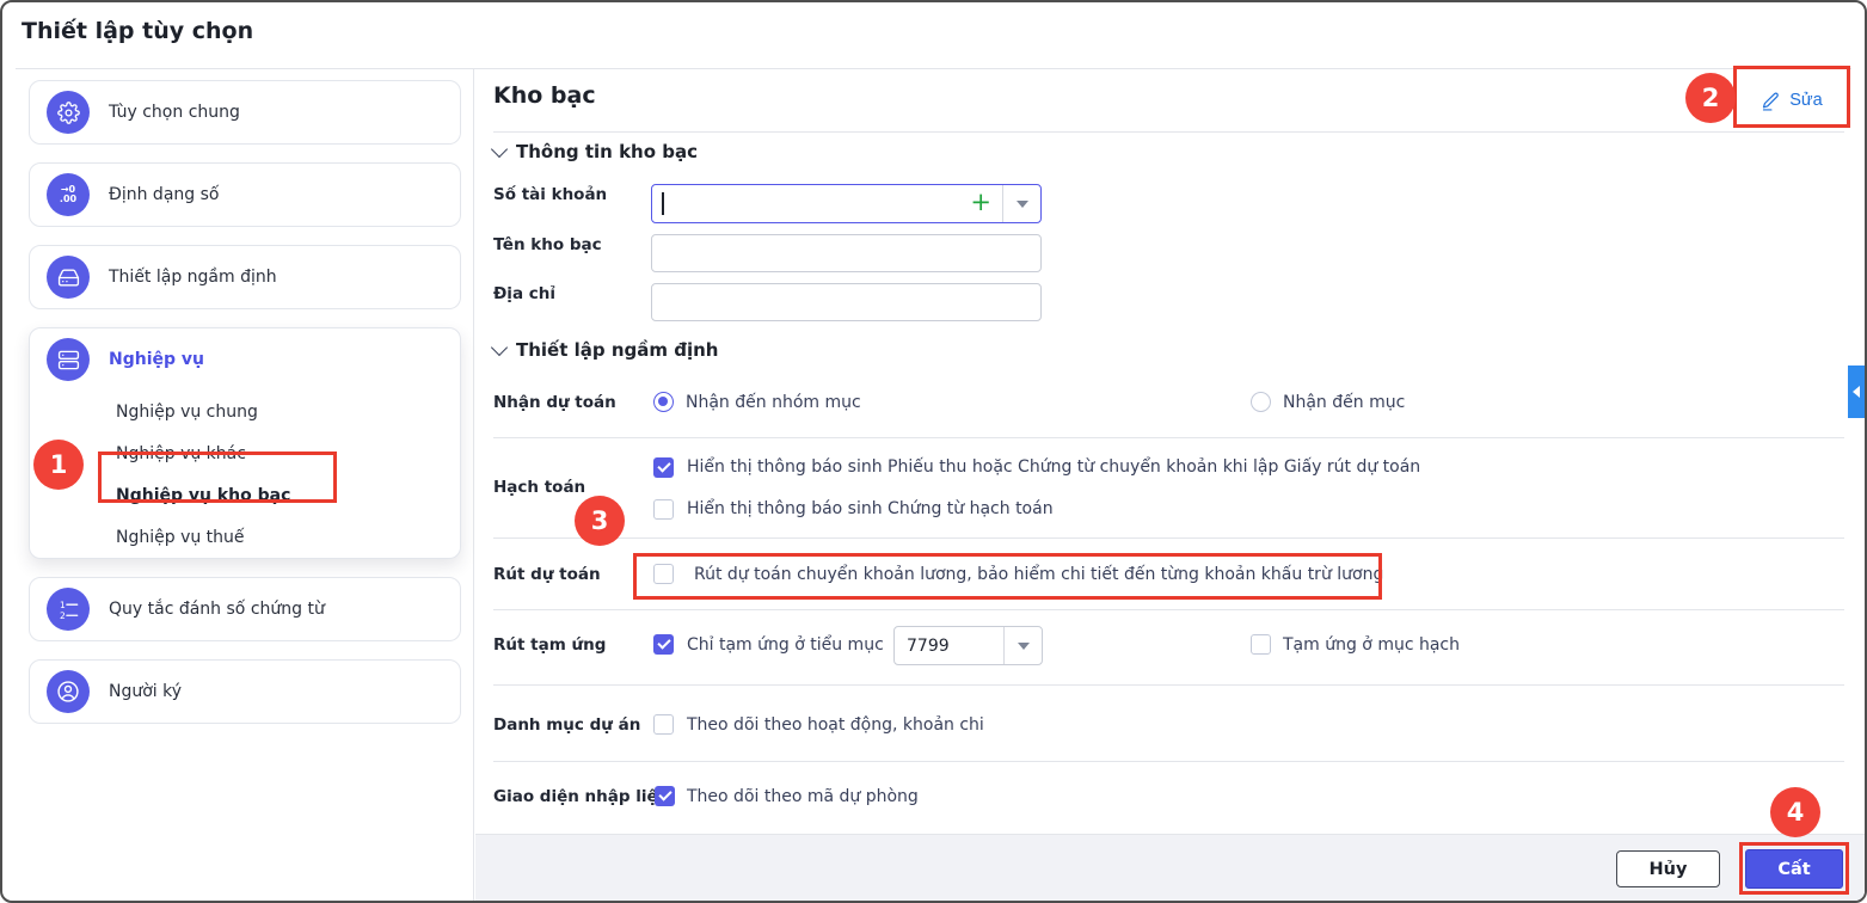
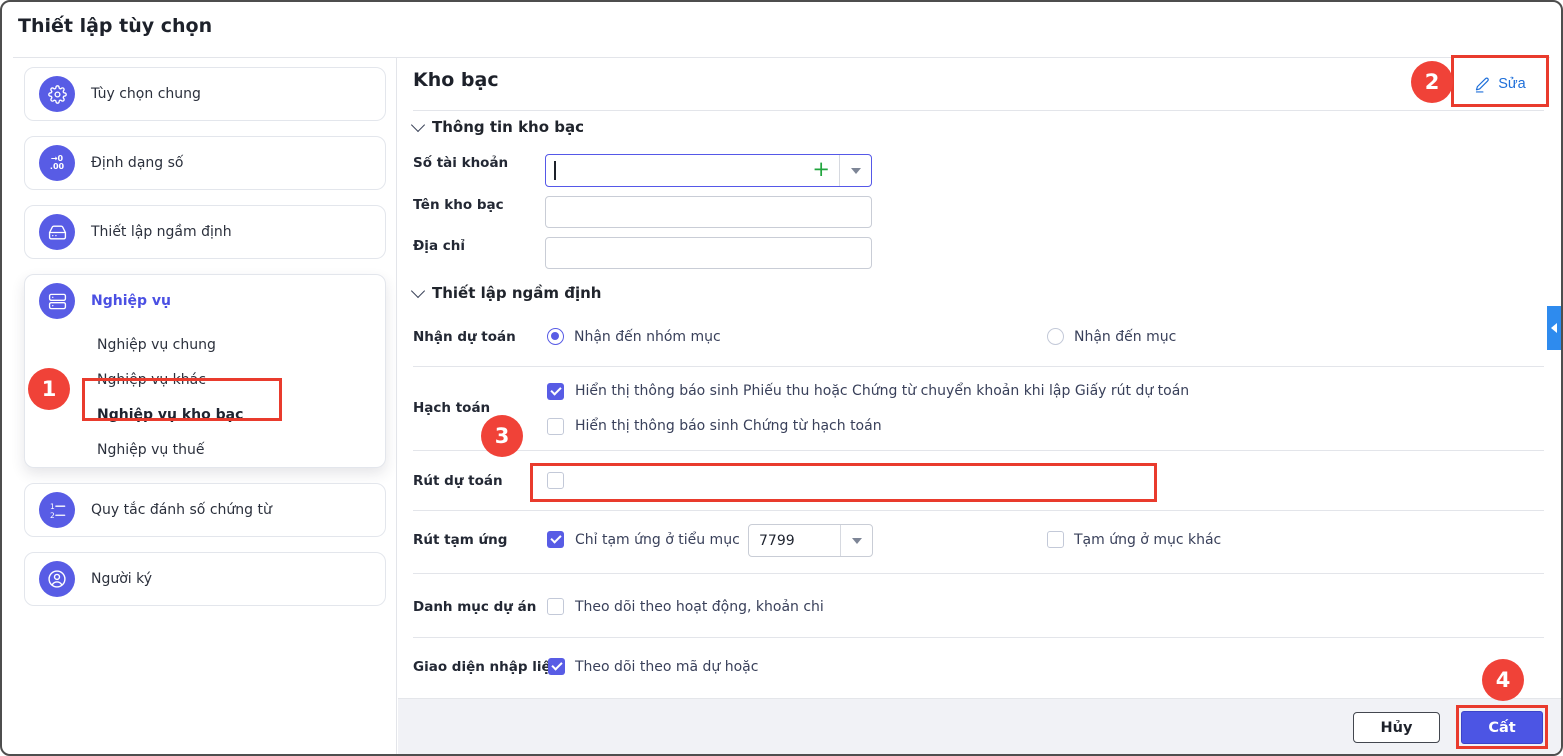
  Thiết lập tùy chọn
  Tùy chọn chung
  →0
  .00
  Định dạng số
  Thiết lập ngầm định
  Nghiệp vụ
  Nghiệp vụ chung
  Nghiệp vụ khác
  Nghiệp vụ kho bạc
  Nghiệp vụ thuế
  1
  2
  Quy tắc đánh số chứng từ
  Người ký
  Kho bạc
  Sửa
  Thông tin kho bạc
  Số tài khoản
  +
  Tên kho bạc
  Địa chỉ
  Thiết lập ngầm định
  Nhận dự toán
  Nhận đến nhóm mục
  Nhận đến mục
  Hạch toán
  Hiển thị thông báo sinh Phiếu thu hoặc Chứng từ chuyển khoản khi lập Giấy rút dự toán
  Hiển thị thông báo sinh Chứng từ hạch toán
  Rút dự toán
- Rút dự toán chuyển khoản lương, bảo hiểm chi tiết đến từng khoản khấu trừ lương
  Rút tạm ứng
  Chỉ tạm ứng ở tiểu mục
  7799
- Tạm ứng ở mục hạch
+ Tạm ứng ở mục khác
  Danh mục dự án
  Theo dõi theo hoạt động, khoản chi
  Giao diện nhập liệ
- Theo dõi theo mã dự phòng
+ Theo dõi theo mã dự hoặc
  Hủy
  Cất
  1
  2
  3
  4
